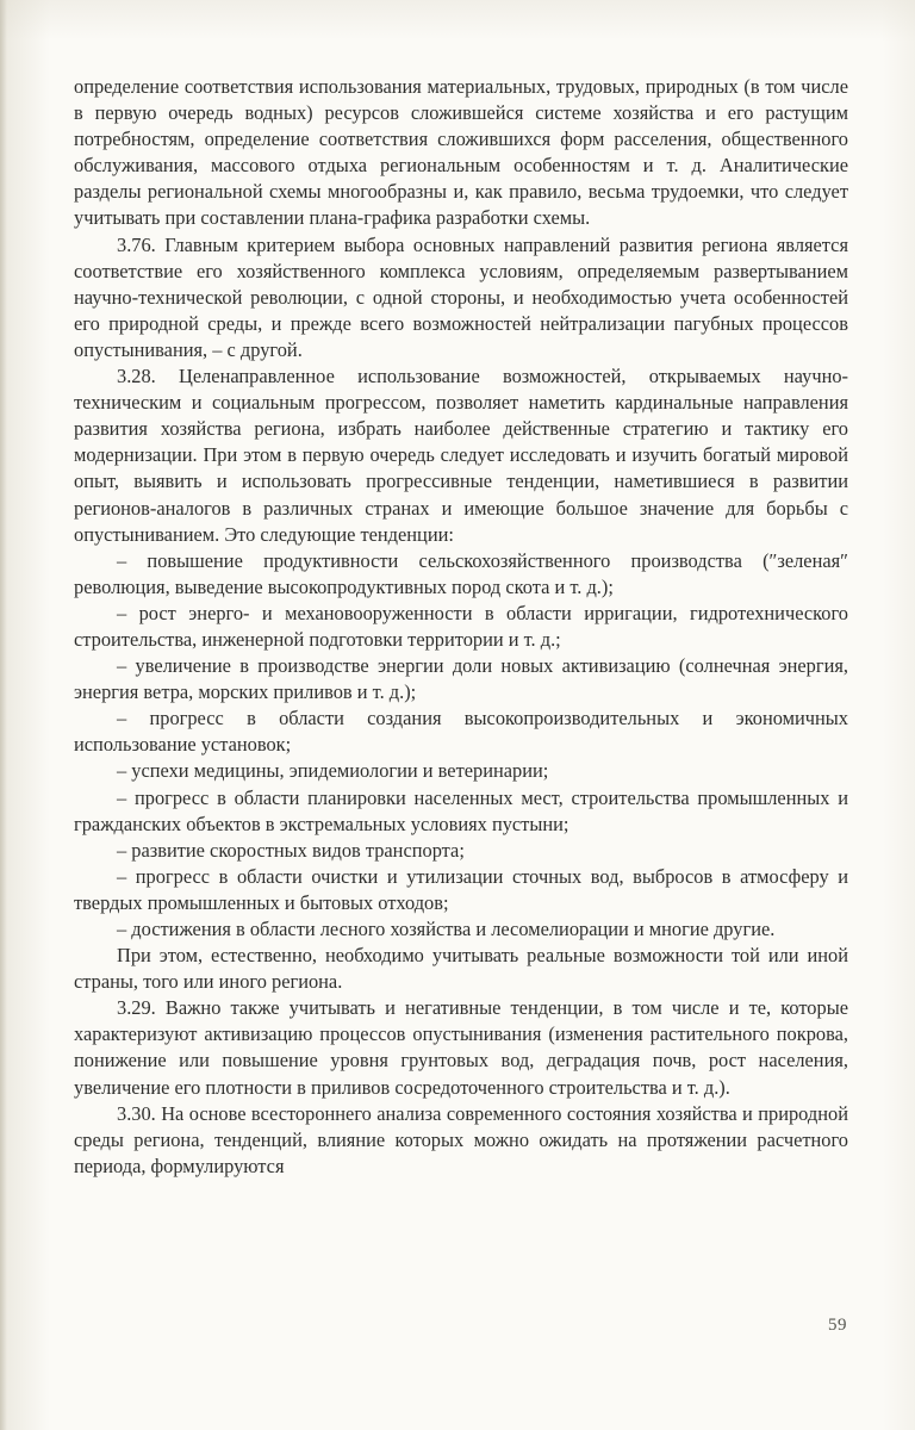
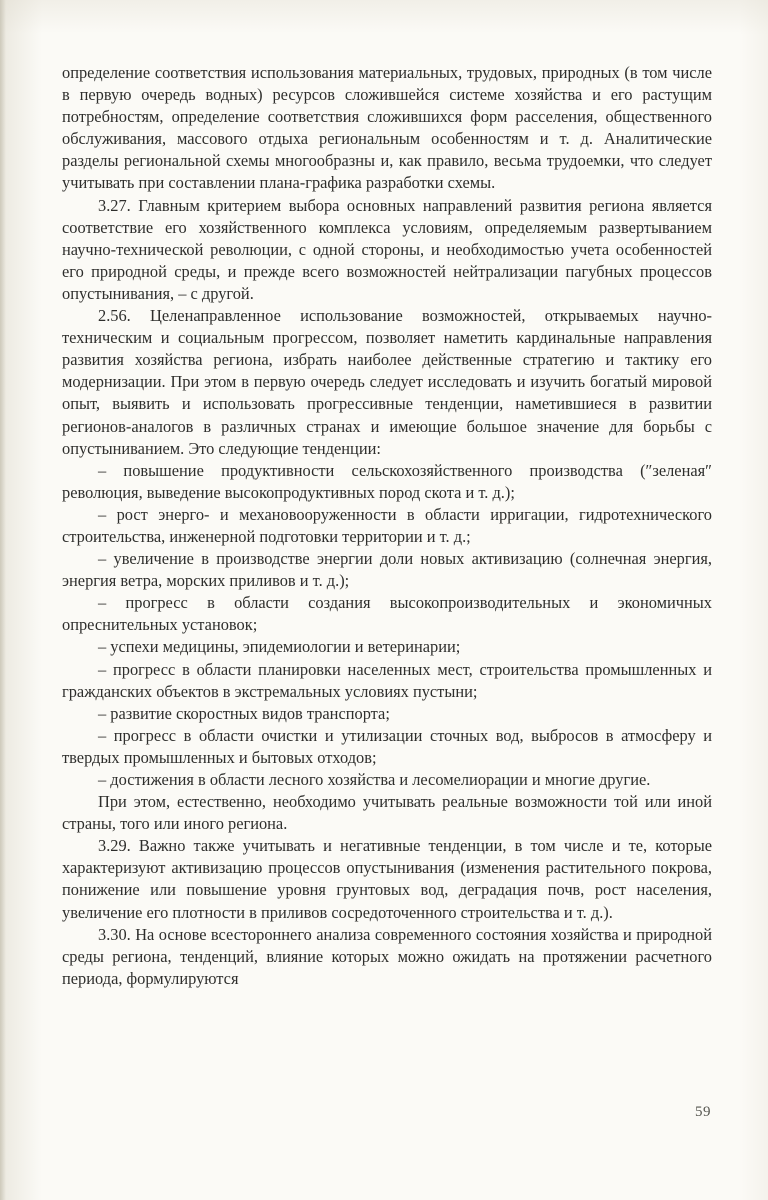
  определение соответствия использования материальных, трудовых, природных (в том числе в первую очередь водных) ресурсов сложившейся системе хозяйства и его растущим потребностям, определение соответствия сложившихся форм расселения, общественного обслуживания, массового отдыха региональным особенностям и т. д. Аналитические разделы региональной схемы многообразны и, как правило, весьма трудоемки, что следует учитывать при составлении плана-графика разработки схемы.
- 3.76. Главным критерием выбора основных направлений развития региона является соответствие его хозяйственного комплекса условиям, определяемым развертыванием научно-технической революции, с одной стороны, и необходимостью учета особенностей его природной среды, и прежде всего возможностей нейтрализации пагубных процессов опустынивания, – с другой.
+ 3.27. Главным критерием выбора основных направлений развития региона является соответствие его хозяйственного комплекса условиям, определяемым развертыванием научно-технической революции, с одной стороны, и необходимостью учета особенностей его природной среды, и прежде всего возможностей нейтрализации пагубных процессов опустынивания, – с другой.
- 3.28. Целенаправленное использование возможностей, открываемых научно-техническим и социальным прогрессом, позволяет наметить кардинальные направления развития хозяйства региона, избрать наиболее действенные стратегию и тактику его модернизации. При этом в первую очередь следует исследовать и изучить богатый мировой опыт, выявить и использовать прогрессивные тенденции, наметившиеся в развитии регионов-аналогов в различных странах и имеющие большое значение для борьбы с опустыниванием. Это следующие тенденции:
+ 2.56. Целенаправленное использование возможностей, открываемых научно-техническим и социальным прогрессом, позволяет наметить кардинальные направления развития хозяйства региона, избрать наиболее действенные стратегию и тактику его модернизации. При этом в первую очередь следует исследовать и изучить богатый мировой опыт, выявить и использовать прогрессивные тенденции, наметившиеся в развитии регионов-аналогов в различных странах и имеющие большое значение для борьбы с опустыниванием. Это следующие тенденции:
  – повышение продуктивности сельскохозяйственного производства (″зеленая″ революция, выведение высокопродуктивных пород скота и т. д.);
  – рост энерго- и механовооруженности в области ирригации, гидротехнического строительства, инженерной подготовки территории и т. д.;
  – увеличение в производстве энергии доли новых активизацию (солнечная энергия, энергия ветра, морских приливов и т. д.);
- – прогресс в области создания высокопроизводительных и экономичных использование установок;
+ – прогресс в области создания высокопроизводительных и экономичных опреснительных установок;
  – успехи медицины, эпидемиологии и ветеринарии;
  – прогресс в области планировки населенных мест, строительства промышленных и гражданских объектов в экстремальных условиях пустыни;
  – развитие скоростных видов транспорта;
  – прогресс в области очистки и утилизации сточных вод, выбросов в атмосферу и твердых промышленных и бытовых отходов;
  – достижения в области лесного хозяйства и лесомелиорации и многие другие.
  При этом, естественно, необходимо учитывать реальные возможности той или иной страны, того или иного региона.
  3.29. Важно также учитывать и негативные тенденции, в том числе и те, которые характеризуют активизацию процессов опустынивания (изменения растительного покрова, понижение или повышение уровня грунтовых вод, деградация почв, рост населения, увеличение его плотности в приливов сосредоточенного строительства и т. д.).
  3.30. На основе всестороннего анализа современного состояния хозяйства и природной среды региона, тенденций, влияние которых можно ожидать на протяжении расчетного периода, формулируются
  59
